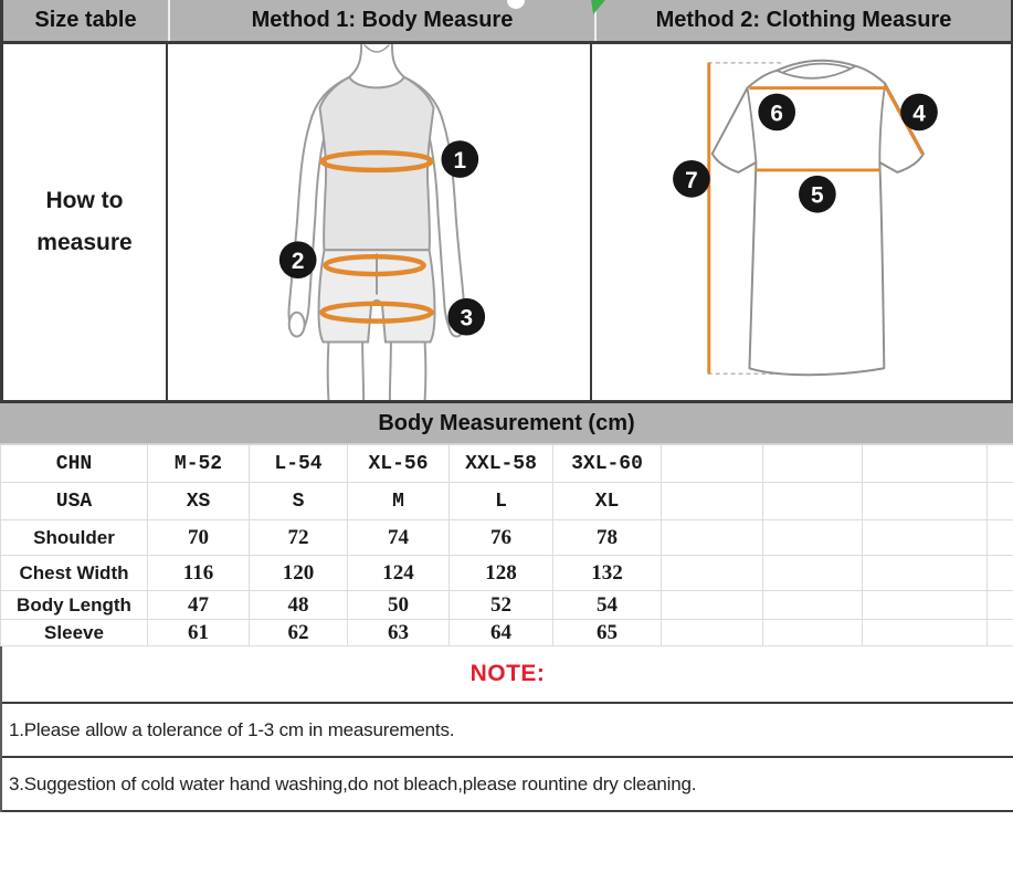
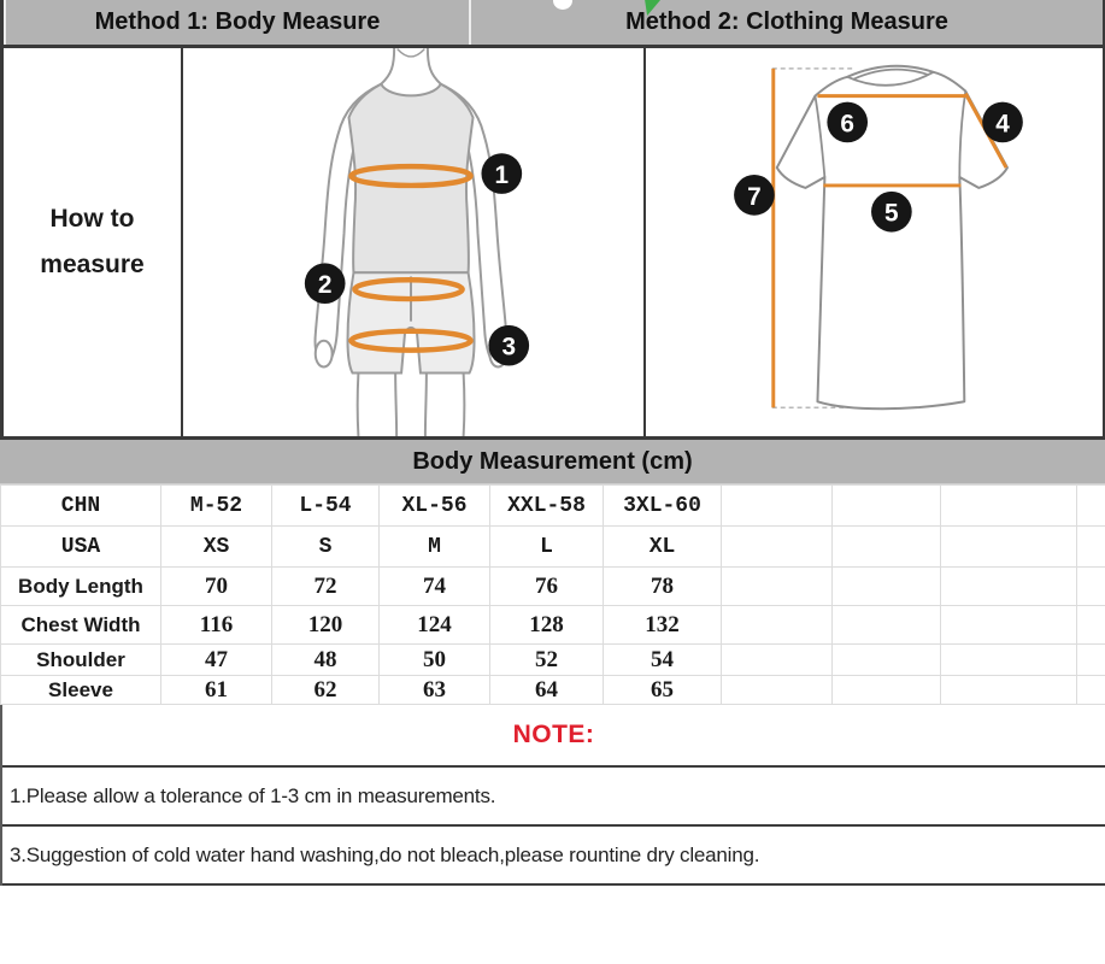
- Size table
  Method 1: Body Measure
  Method 2: Clothing Measure
  How to
  measure
  1
  2
  3
  4
  5
  6
  7
  Body Measurement (cm)
  CHN	M-52	L-54	XL-56	XXL-58	3XL-60
  USA	XS	S	M	L	XL
- Shoulder	70	72	74	76	78
+ Body Length	70	72	74	76	78
  Chest Width	116	120	124	128	132
- Body Length	47	48	50	52	54
+ Shoulder	47	48	50	52	54
  Sleeve	61	62	63	64	65
  NOTE:
  1.Please allow a tolerance of 1-3 cm in measurements.
  3.Suggestion of cold water hand washing,do not bleach,please rountine dry cleaning.
